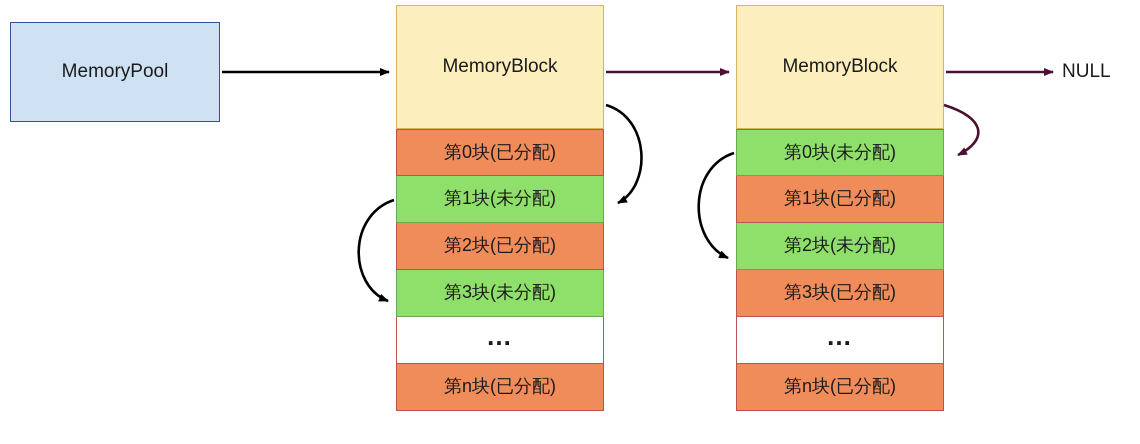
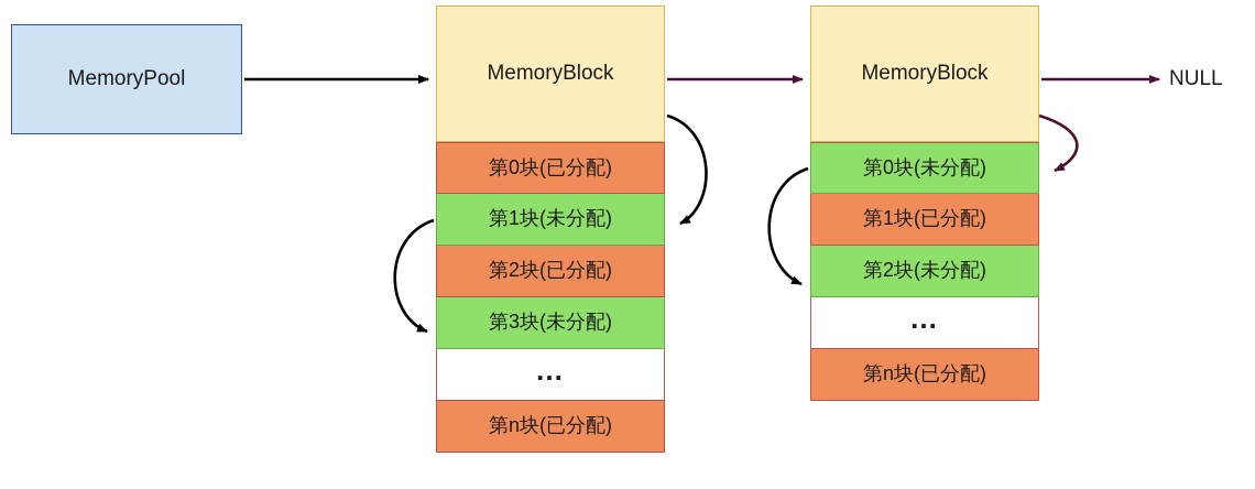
  MemoryPool
  MemoryBlock
  第0块(已分配)
  第1块(未分配)
  第2块(已分配)
  第3块(未分配)
  …
  第n块(已分配)
  MemoryBlock
  第0块(未分配)
  第1块(已分配)
  第2块(未分配)
- 第3块(已分配)
  …
  第n块(已分配)
  NULL
